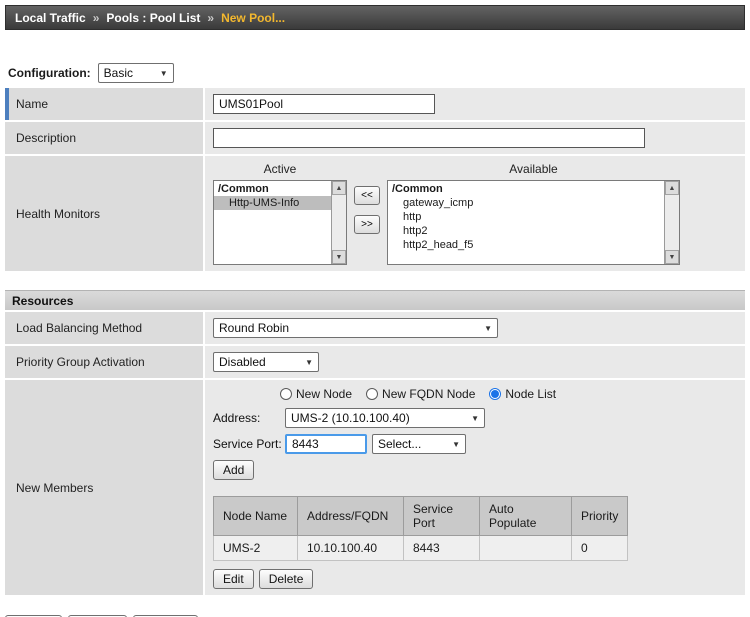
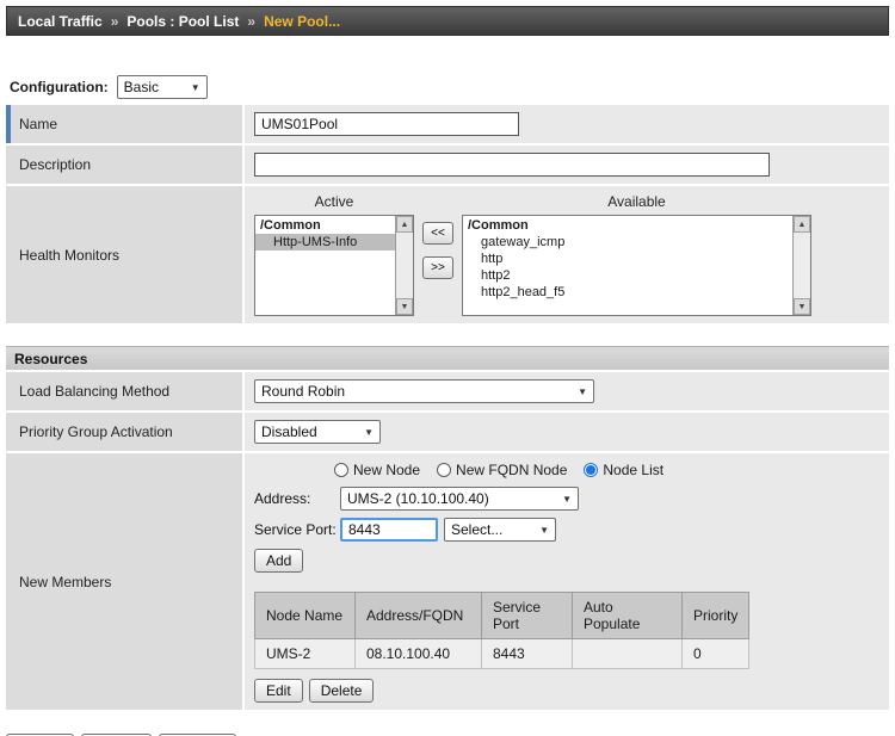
  Local Traffic
  »
  Pools : Pool List
  »
  New Pool...
  Configuration:
  Basic
  ▼
  Name
  UMS01Pool
  Description
  Health Monitors
  Active
  /Common
  Http-UMS-Info
  <<
  >>
  Available
  /Common
  gateway_icmp
  http
  http2
  http2_head_f5
  Resources
  Load Balancing Method
  Round Robin
  ▼
  Priority Group Activation
  Disabled
  ▼
  New Members
  New Node
  New FQDN Node
  Node List
  Address:
  UMS-2 (10.10.100.40)
  ▼
  Service Port:
  8443
  Select...
  ▼
  Add
  Node Name	Address/FQDN	Service Port	Auto Populate	Priority
- UMS-2	10.10.100.40	8443		0
+ UMS-2	08.10.100.40	8443		0
  Edit
  Delete
